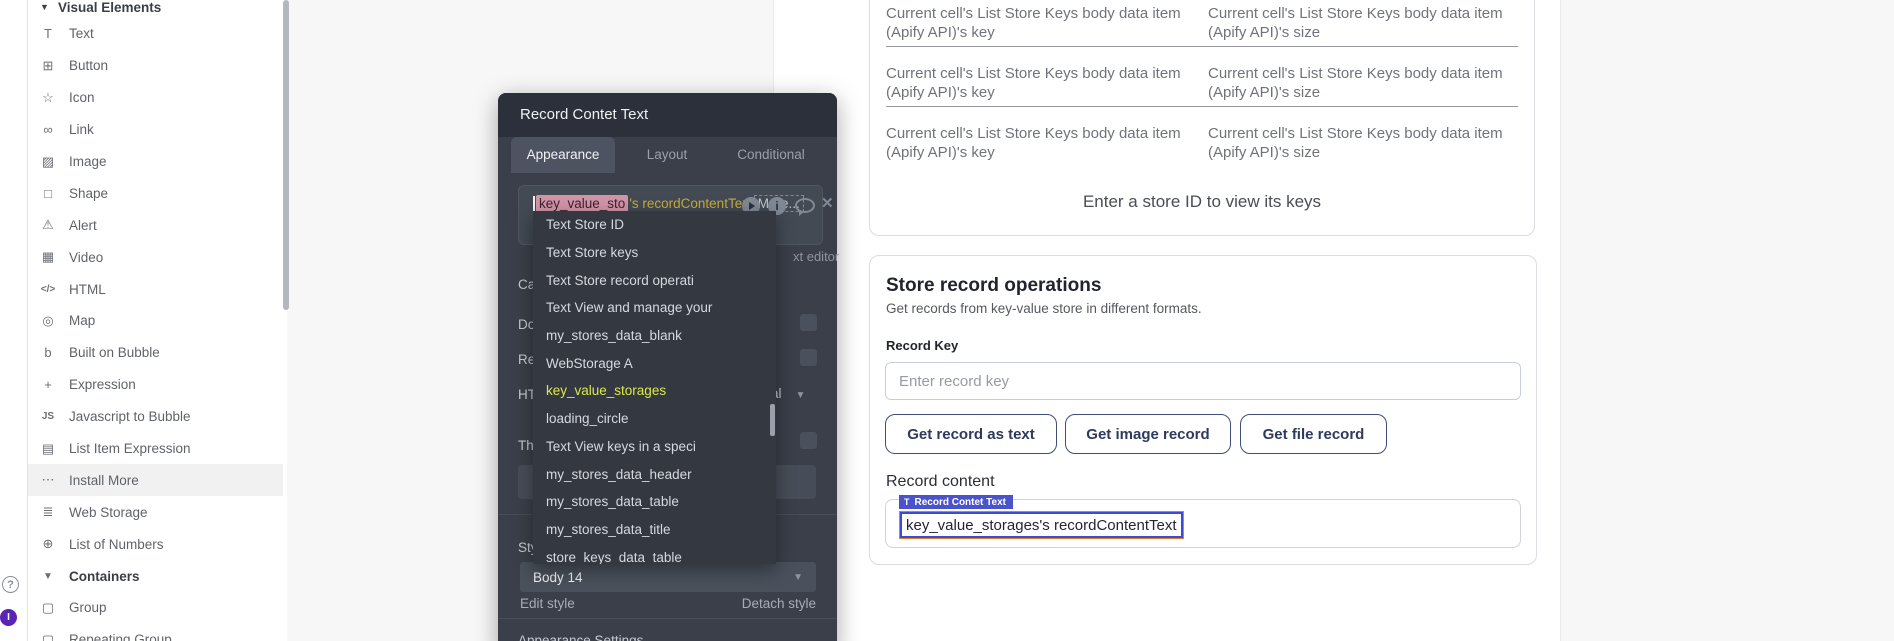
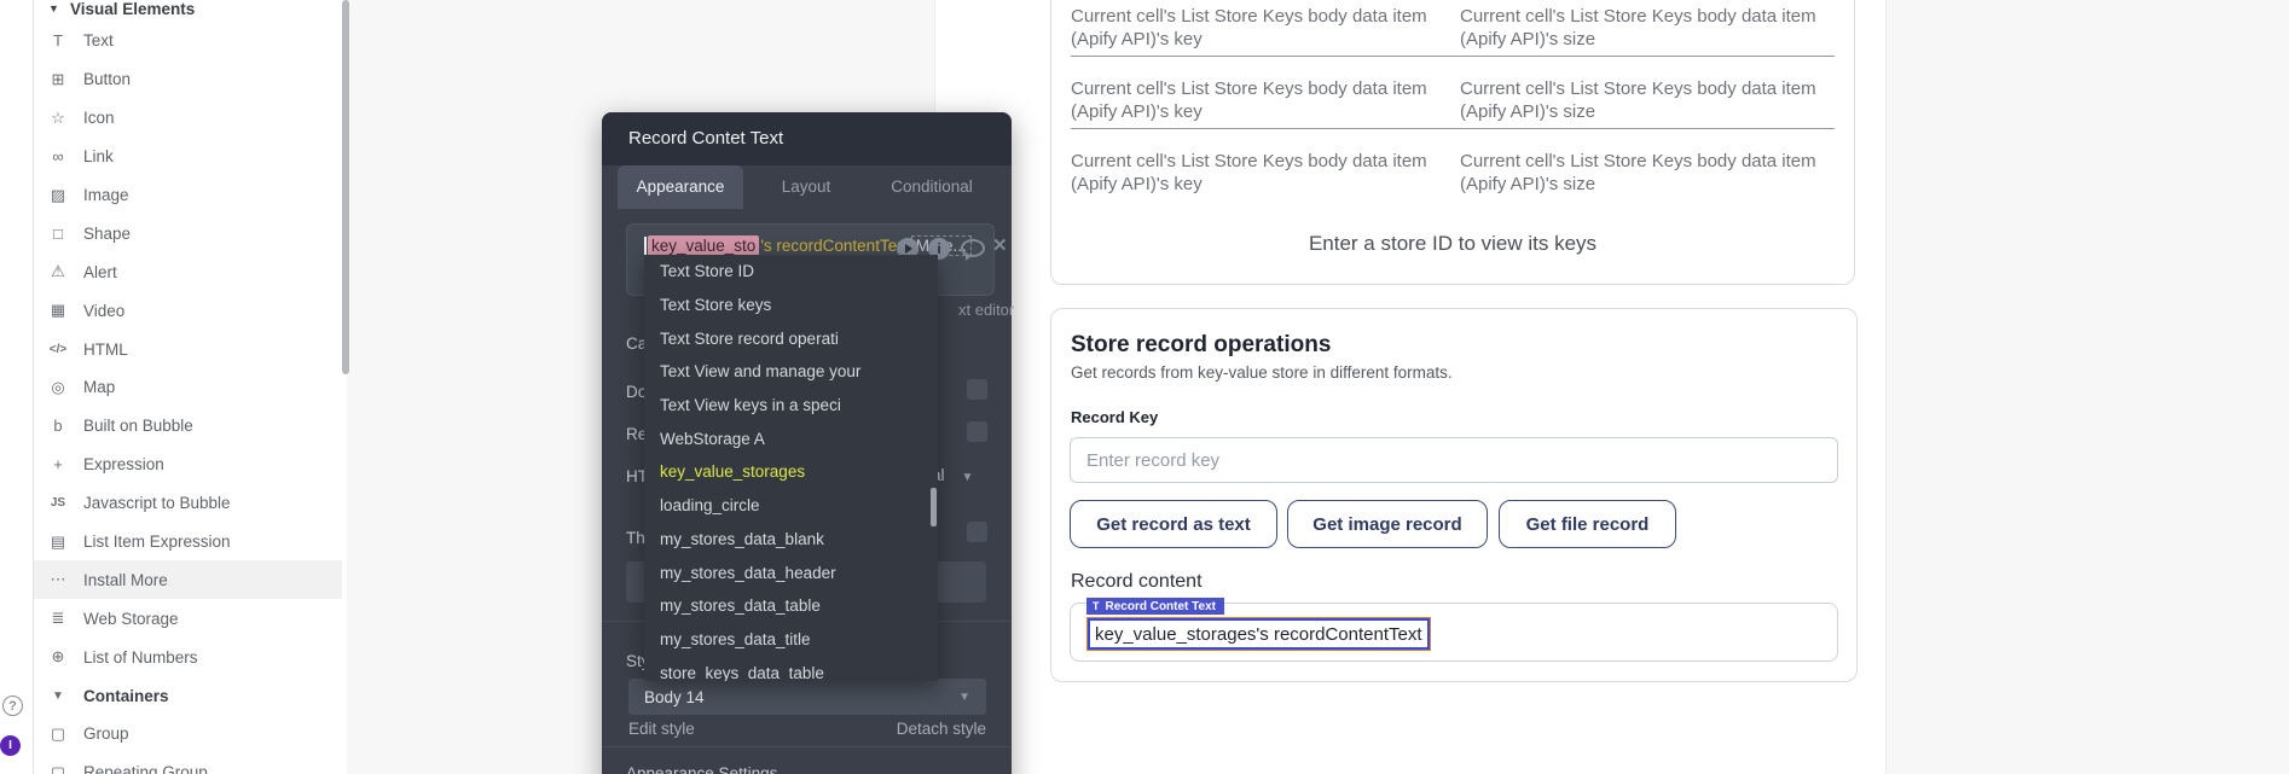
  ▼
  Visual Elements
  T
  Text
  ⊞
  Button
  ☆
  Icon
  ∞
  Link
  ▨
  Image
  □
  Shape
  ⚠
  Alert
  ▦
  Video
  </>
  HTML
  ◎
  Map
  b
  Built on Bubble
  +
  Expression
  JS
  Javascript to Bubble
  ▤
  List Item Expression
  ⋯
  Install More
  ≣
  Web Storage
  ⊕
  List of Numbers
  ▼
  Containers
  ▢
  Group
  ▢
  Repeating Group
  ?
  I
  Current cell's List Store Keys body data item (Apify API)'s key
  Current cell's List Store Keys body data item (Apify API)'s size
  Current cell's List Store Keys body data item (Apify API)'s key
  Current cell's List Store Keys body data item (Apify API)'s size
  Current cell's List Store Keys body data item (Apify API)'s key
  Current cell's List Store Keys body data item (Apify API)'s size
  Enter a store ID to view its keys
  Store record operations
  Get records from key-value store in different formats.
  Record Key
  Enter record key
  Get record as text
  Get image record
  Get file record
  Record content
  T
  Record Contet Text
  key_value_storages's recordContentText
  Record Contet Text
  i
  ✕
  Appearance
  Layout
  Conditional
  key_value_sto
  's recordContentTe
  xt editor
  Ca
  Do
  Re
  HT
  Th
  Body 14
  ▼
  Edit style
  Detach style
  Text Store ID
  Text Store keys
  Text Store record operati
  Text View and manage your
- my_stores_data_blank
+ Text View keys in a speci
  WebStorage A
  key_value_storages
  loading_circle
- Text View keys in a speci
+ my_stores_data_blank
  my_stores_data_header
  my_stores_data_table
  my_stores_data_title
  store_keys_data_table
